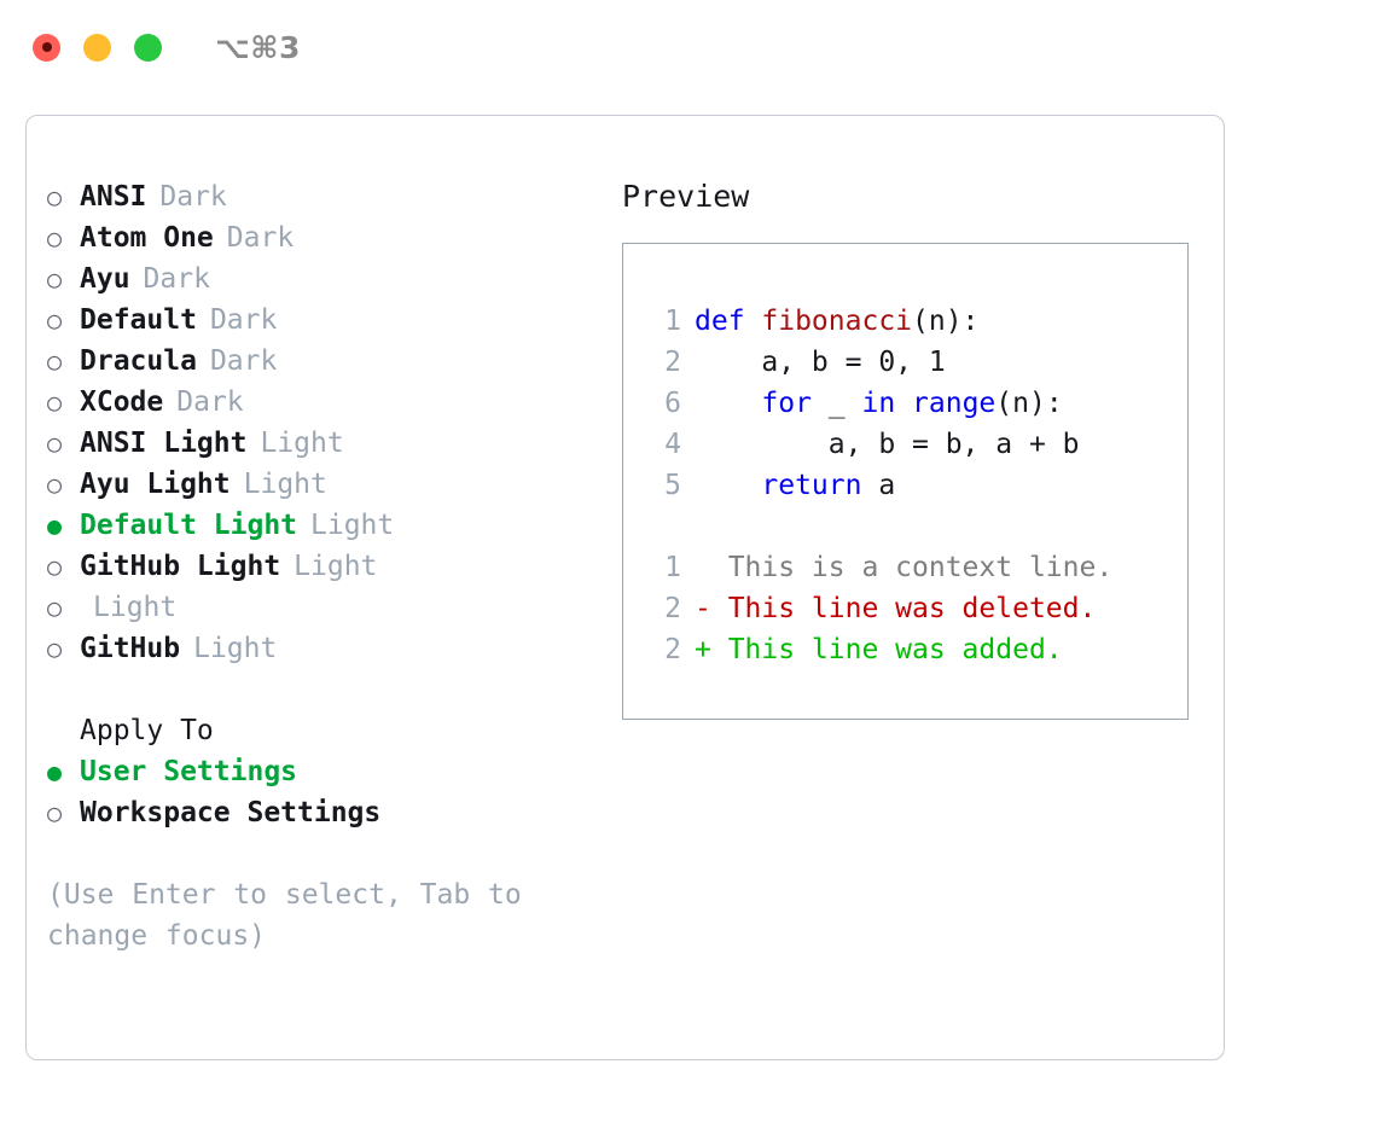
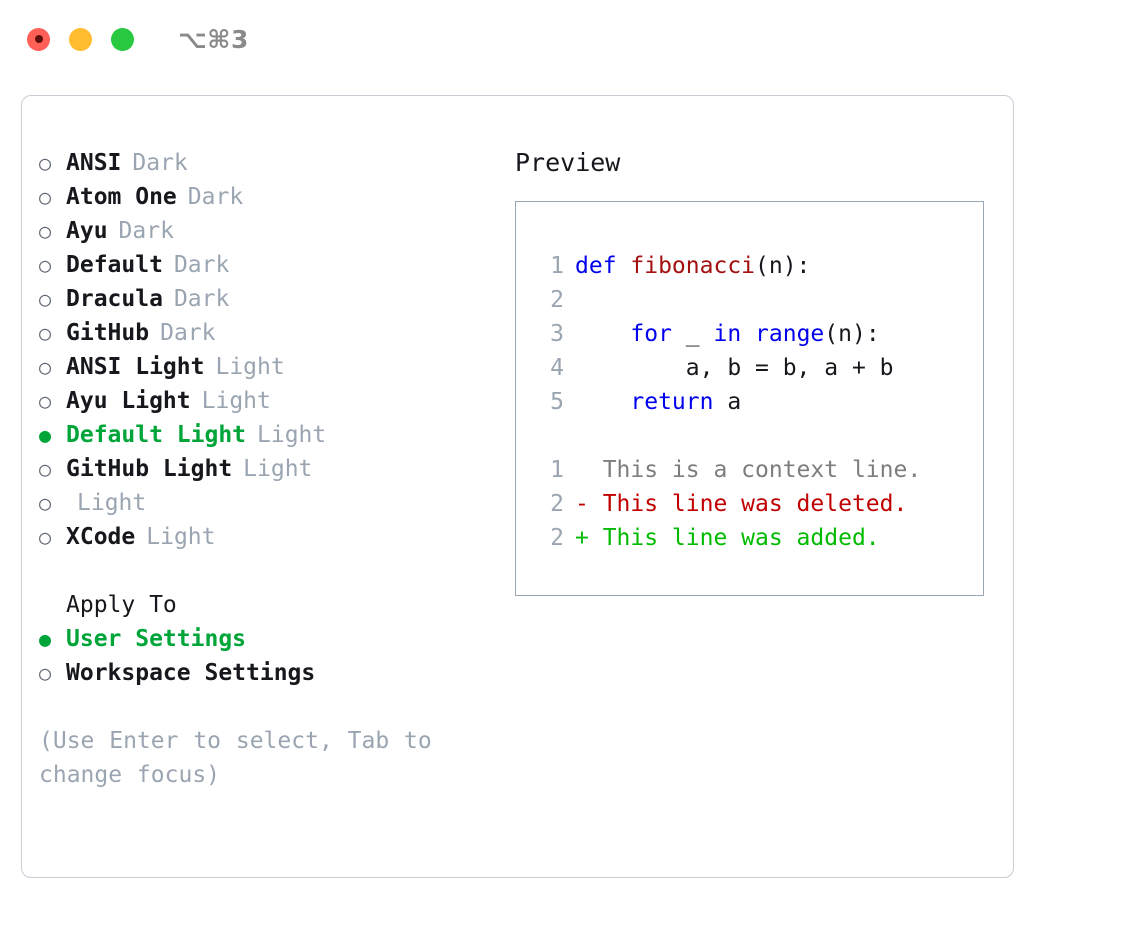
  ⌥⌘3
  ○
  ANSI
  Dark
  ○
  Atom One
  Dark
  ○
  Ayu
  Dark
  ○
  Default
  Dark
  ○
  Dracula
  Dark
  ○
- XCode
+ GitHub
  Dark
  ○
  ANSI Light
  Light
  ○
  Ayu Light
  Light
  ●
  Default Light
  Light
  ○
  GitHub Light
  Light
  ○
  Light
  ○
- GitHub
+ XCode
  Light
  Apply To
  ●
  User Settings
  ○
  Workspace Settings
  (Use Enter to select, Tab to change focus)
  Preview
  1
  def fibonacci(n):
  2
- a, b = 0, 1
- 6
+ 3
  for _ in range(n):
  4
  a, b = b, a + b
  5
  return a
  1
  This is a context line.
  2
  - This line was deleted.
  2
  + This line was added.
